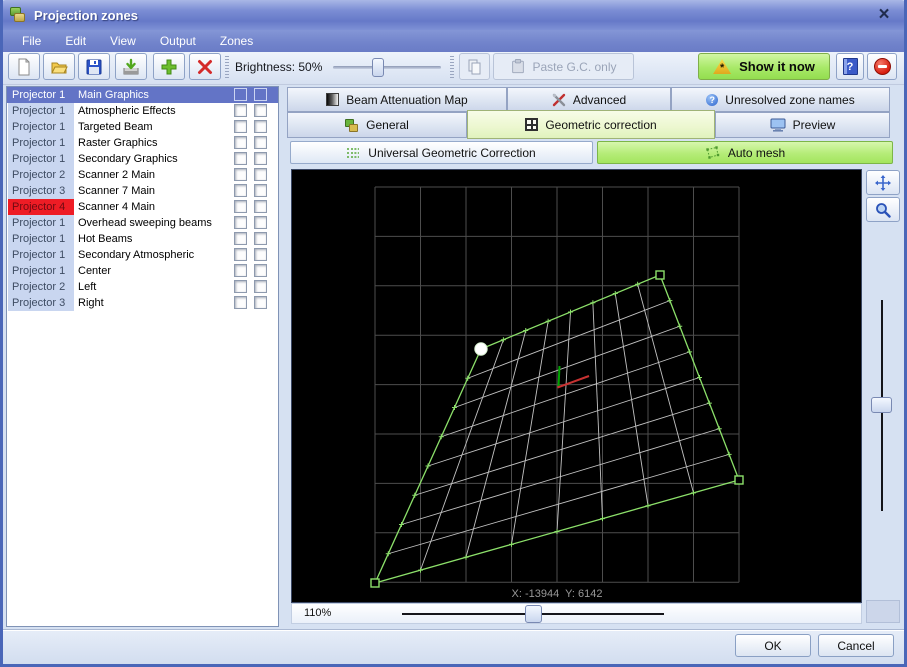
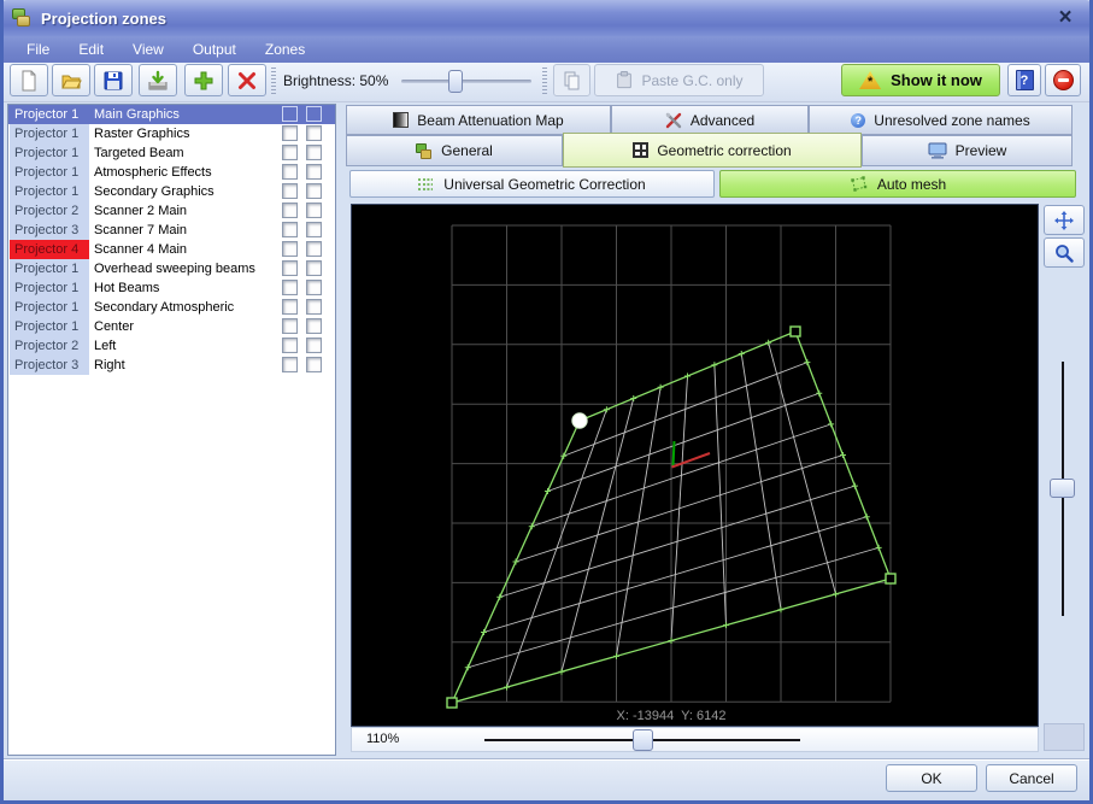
  Projection zones
  ×
  File
  Edit
  View
  Output
  Zones
  Brightness: 50%
  Paste G.C. only
  *
  Show it now
  ?
  Projector 1
  Main Graphics
  Projector 1
- Atmospheric Effects
+ Raster Graphics
  Projector 1
  Targeted Beam
  Projector 1
- Raster Graphics
+ Atmospheric Effects
  Projector 1
  Secondary Graphics
  Projector 2
  Scanner 2 Main
  Projector 3
  Scanner 7 Main
  Projector 4
  Scanner 4 Main
  Projector 1
  Overhead sweeping beams
  Projector 1
  Hot Beams
  Projector 1
  Secondary Atmospheric
  Projector 1
  Center
  Projector 2
  Left
  Projector 3
  Right
  Beam Attenuation Map
  Advanced
  ?
  Unresolved zone names
  General
  Geometric correction
  Preview
  Universal Geometric Correction
  Auto mesh
  X: -13944 Y: 6142
  110%
  OK
  Cancel
